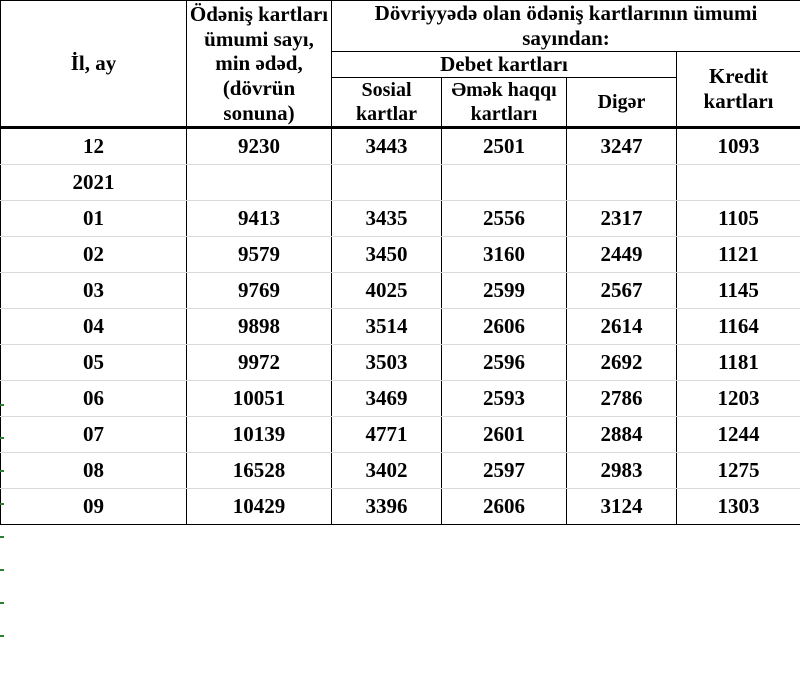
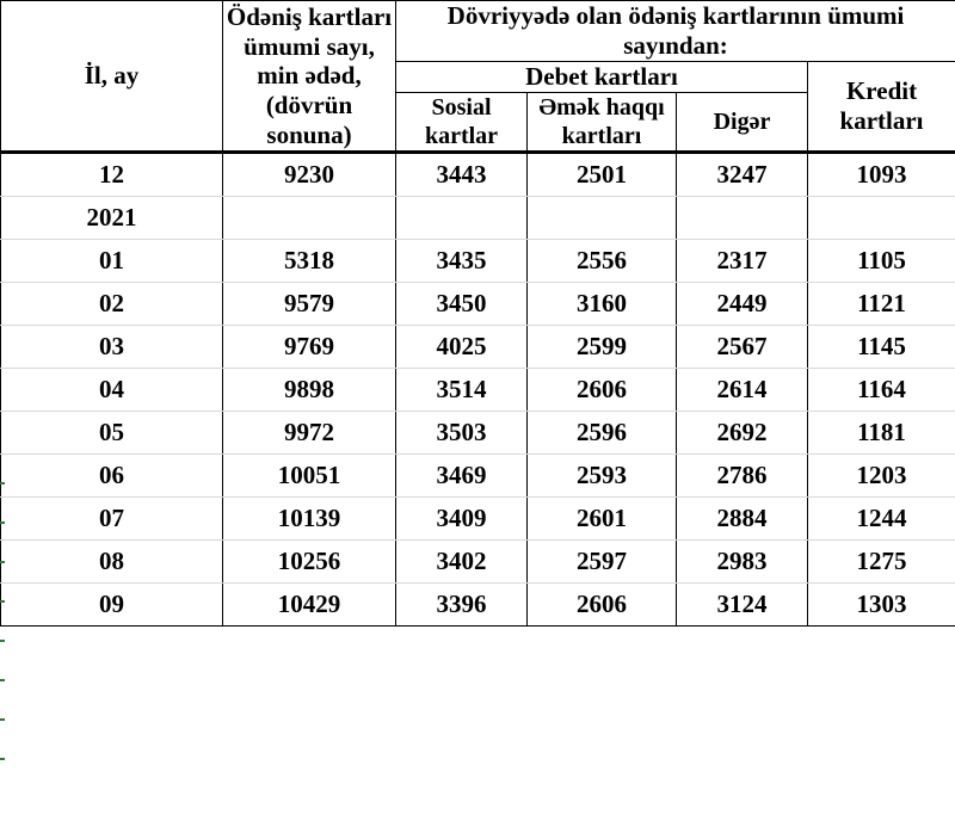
  İl, ay	Ödəniş kartları ümumi sayı, min ədəd, (dövrün sonuna)	Dövriyyədə olan ödəniş kartlarının ümumi sayından:
  Debet kartları	Kredit kartları
  Sosial kartlar	Əmək haqqı kartları	Digər
  12	9230	3443	2501	3247	1093
  2021
- 01	9413	3435	2556	2317	1105
+ 01	5318	3435	2556	2317	1105
  02	9579	3450	3160	2449	1121
  03	9769	4025	2599	2567	1145
  04	9898	3514	2606	2614	1164
  05	9972	3503	2596	2692	1181
  06	10051	3469	2593	2786	1203
- 07	10139	4771	2601	2884	1244
+ 07	10139	3409	2601	2884	1244
- 08	16528	3402	2597	2983	1275
+ 08	10256	3402	2597	2983	1275
  09	10429	3396	2606	3124	1303
